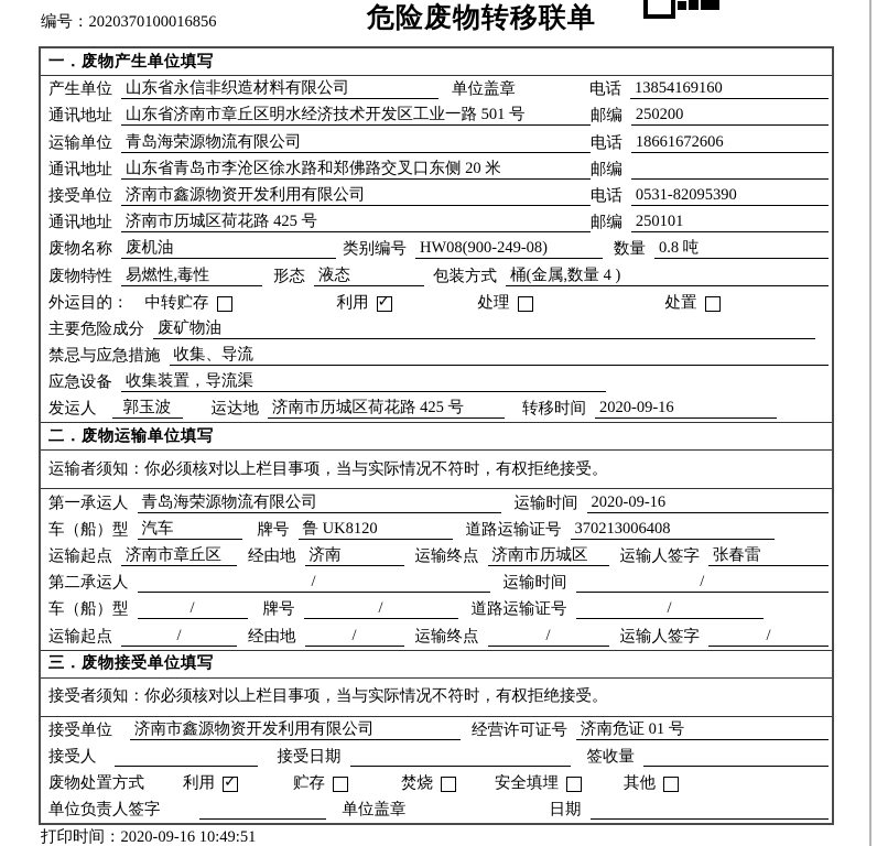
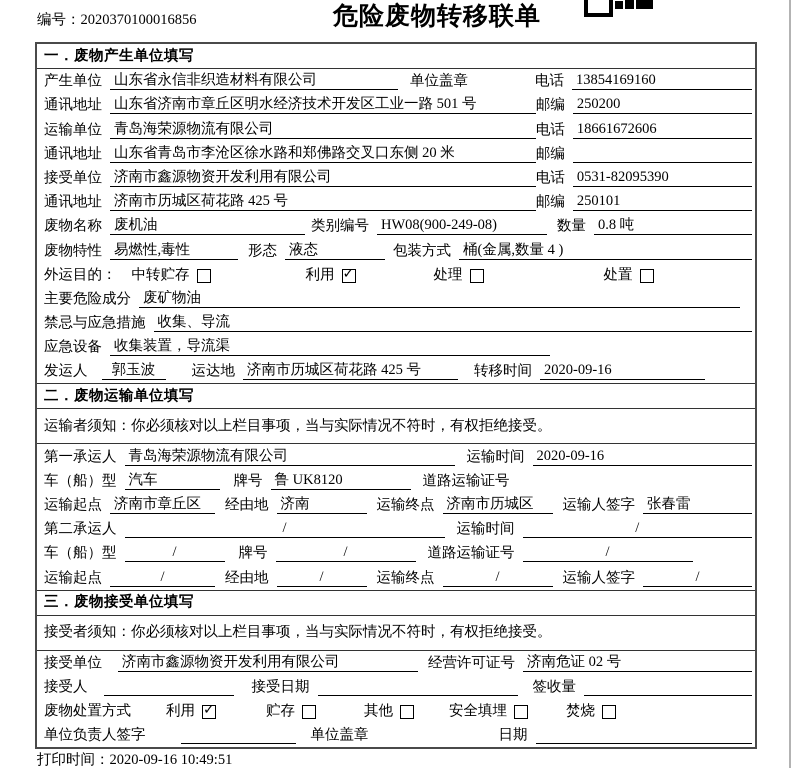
  编号：2020370100016856
  危险废物转移联单
  一．废物产生单位填写
  产生单位
  山东省永信非织造材料有限公司
  单位盖章
  电话
  13854169160
  通讯地址
  山东省济南市章丘区明水经济技术开发区工业一路 501 号
  邮编
  250200
  运输单位
  青岛海荣源物流有限公司
  电话
  18661672606
  通讯地址
  山东省青岛市李沧区徐水路和郑佛路交叉口东侧 20 米
  邮编
  接受单位
  济南市鑫源物资开发利用有限公司
  电话
  0531-82095390
  通讯地址
  济南市历城区荷花路 425 号
  邮编
  250101
  废物名称
  废机油
  类别编号
  HW08(900-249-08)
  数量
  0.8 吨
  废物特性
  易燃性,毒性
  形态
  液态
  包装方式
  桶(金属,数量 4 )
  外运目的：
  中转贮存
  利用
  处理
  处置
  主要危险成分
  废矿物油
  禁忌与应急措施
  收集、导流
  应急设备
  收集装置，导流渠
  发运人
  郭玉波
  运达地
  济南市历城区荷花路 425 号
  转移时间
  2020-09-16
  二．废物运输单位填写
  运输者须知：你必须核对以上栏目事项，当与实际情况不符时，有权拒绝接受。
  第一承运人
  青岛海荣源物流有限公司
  运输时间
  2020-09-16
  车（船）型
  汽车
  牌号
  鲁 UK8120
  道路运输证号
- 370213006408
  运输起点
  济南市章丘区
  经由地
  济南
  运输终点
  济南市历城区
  运输人签字
  张春雷
  第二承运人
  /
  运输时间
  /
  车（船）型
  /
  牌号
  /
  道路运输证号
  /
  运输起点
  /
  经由地
  /
  运输终点
  /
  运输人签字
  /
  三．废物接受单位填写
  接受者须知：你必须核对以上栏目事项，当与实际情况不符时，有权拒绝接受。
  接受单位
  济南市鑫源物资开发利用有限公司
  经营许可证号
- 济南危证 01 号
+ 济南危证 02 号
  接受人
  接受日期
  签收量
  废物处置方式
  利用
  贮存
- 焚烧
+ 其他
  安全填埋
- 其他
+ 焚烧
  单位负责人签字
  单位盖章
  日期
  打印时间：2020-09-16 10:49:51
